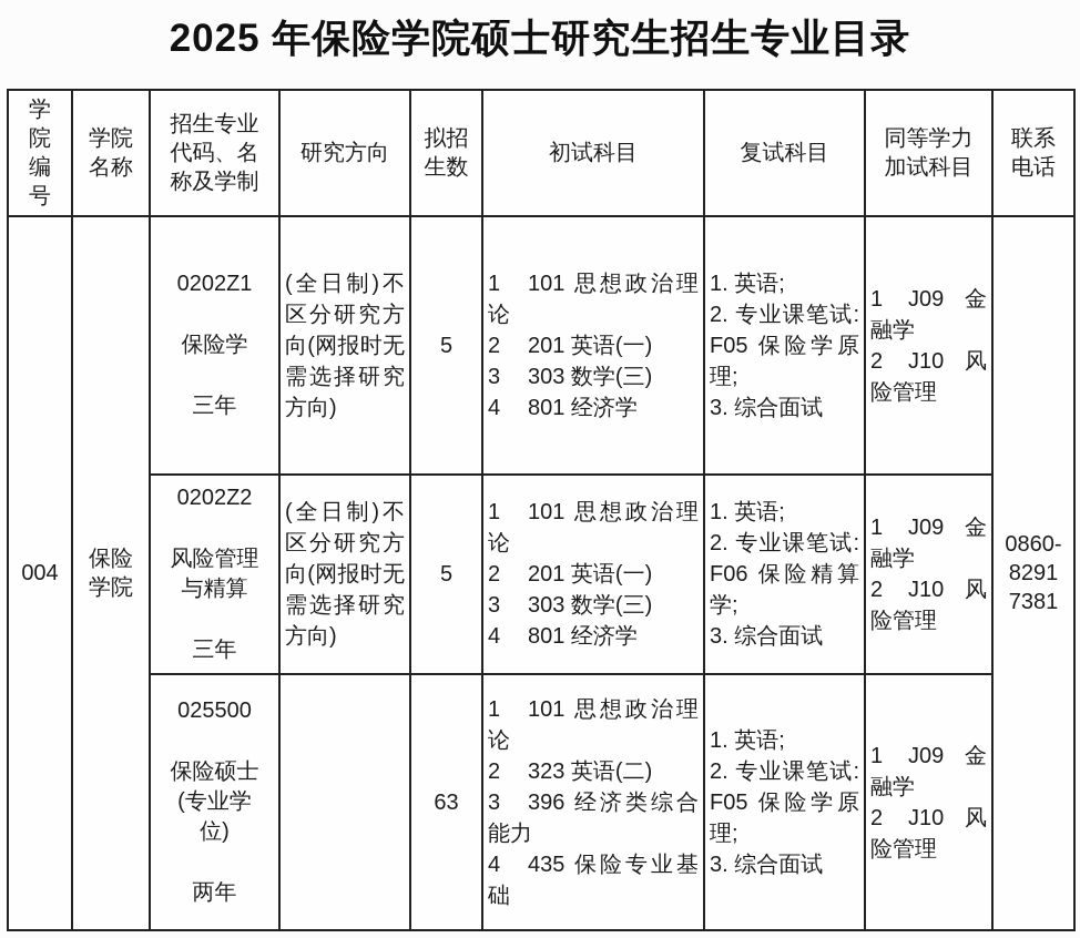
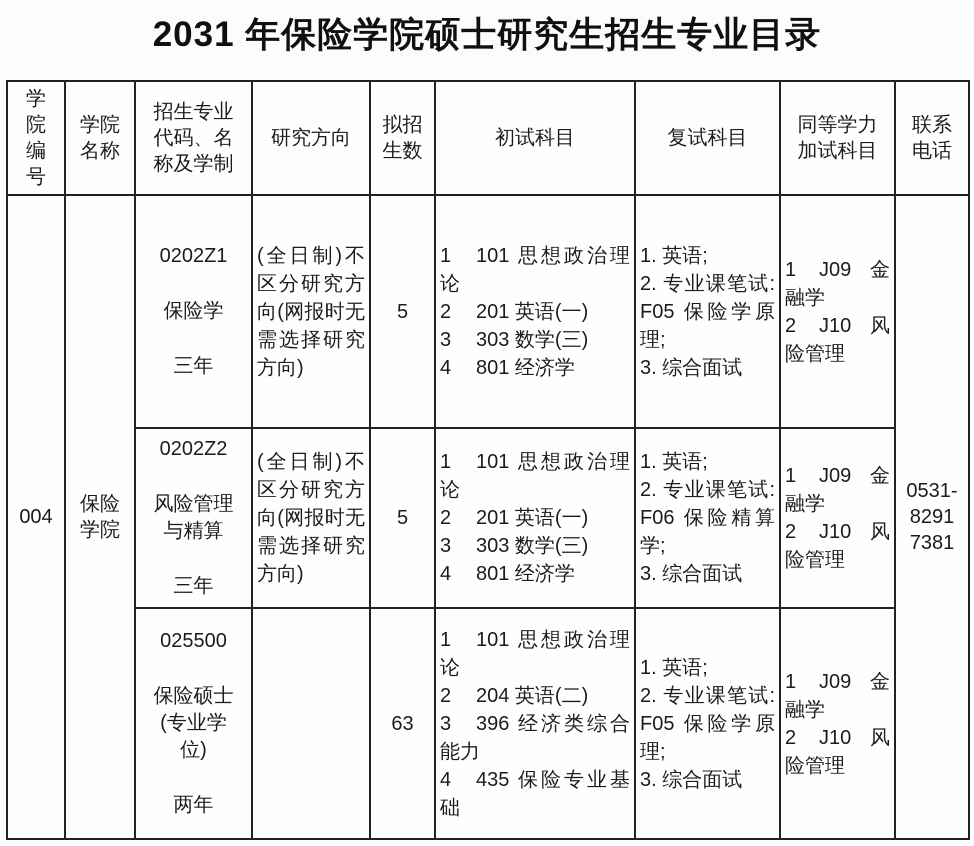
- 2025 年保险学院硕士研究生招生专业目录
+ 2031 年保险学院硕士研究生招生专业目录
  学院编号	学院名称	招生专业代码、名称及学制	研究方向	拟招生数	初试科目	复试科目	同等学力加试科目	联系电话
- 004	保险学院	0202Z1 保险学 三年	(全日制)不区分研究方向(网报时无需选择研究方向)	5	1 101 思想政治理论 2 201 英语(一) 3 303 数学(三) 4 801 经济学	1. 英语; 2. 专业课笔试: F05 保险学原理; 3. 综合面试	1 J09 金融学 2 J10 风险管理	0860- 8291 7381
+ 004	保险学院	0202Z1 保险学 三年	(全日制)不区分研究方向(网报时无需选择研究方向)	5	1 101 思想政治理论 2 201 英语(一) 3 303 数学(三) 4 801 经济学	1. 英语; 2. 专业课笔试: F05 保险学原理; 3. 综合面试	1 J09 金融学 2 J10 风险管理	0531- 8291 7381
  0202Z2 风险管理与精算 三年	(全日制)不区分研究方向(网报时无需选择研究方向)	5	1 101 思想政治理论 2 201 英语(一) 3 303 数学(三) 4 801 经济学	1. 英语; 2. 专业课笔试: F06 保险精算学; 3. 综合面试	1 J09 金融学 2 J10 风险管理
- 025500 保险硕士(专业学位) 两年		63	1 101 思想政治理论 2 323 英语(二) 3 396 经济类综合能力 4 435 保险专业基础	1. 英语; 2. 专业课笔试: F05 保险学原理; 3. 综合面试	1 J09 金融学 2 J10 风险管理
+ 025500 保险硕士(专业学位) 两年		63	1 101 思想政治理论 2 204 英语(二) 3 396 经济类综合能力 4 435 保险专业基础	1. 英语; 2. 专业课笔试: F05 保险学原理; 3. 综合面试	1 J09 金融学 2 J10 风险管理
